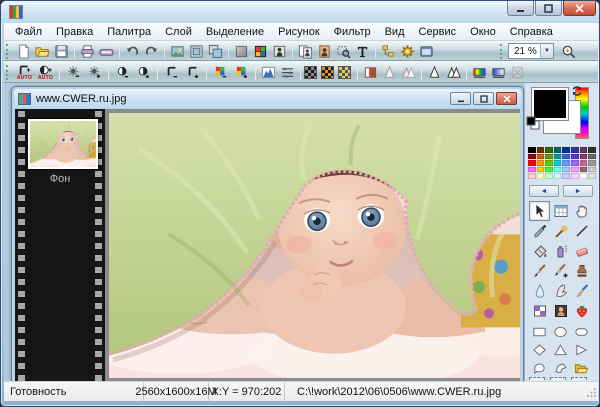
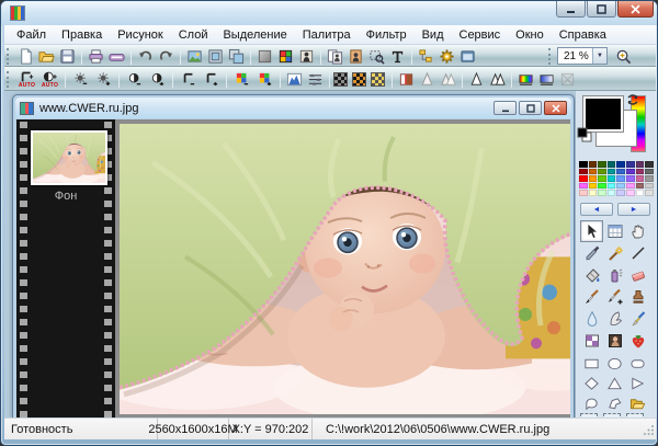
  Файл
  Правка
- Палитра
+ Рисунок
  Слой
  Выделение
- Рисунок
+ Палитра
  Фильтр
  Вид
  Сервис
  Окно
  Справка
  21 %
  www.CWER.ru.jpg
  Фон
  Готовность
  2560x1600x16
  X:Y = 970:202
  C:\!work\2012\06\0506\www.CWER.ru.jpg
